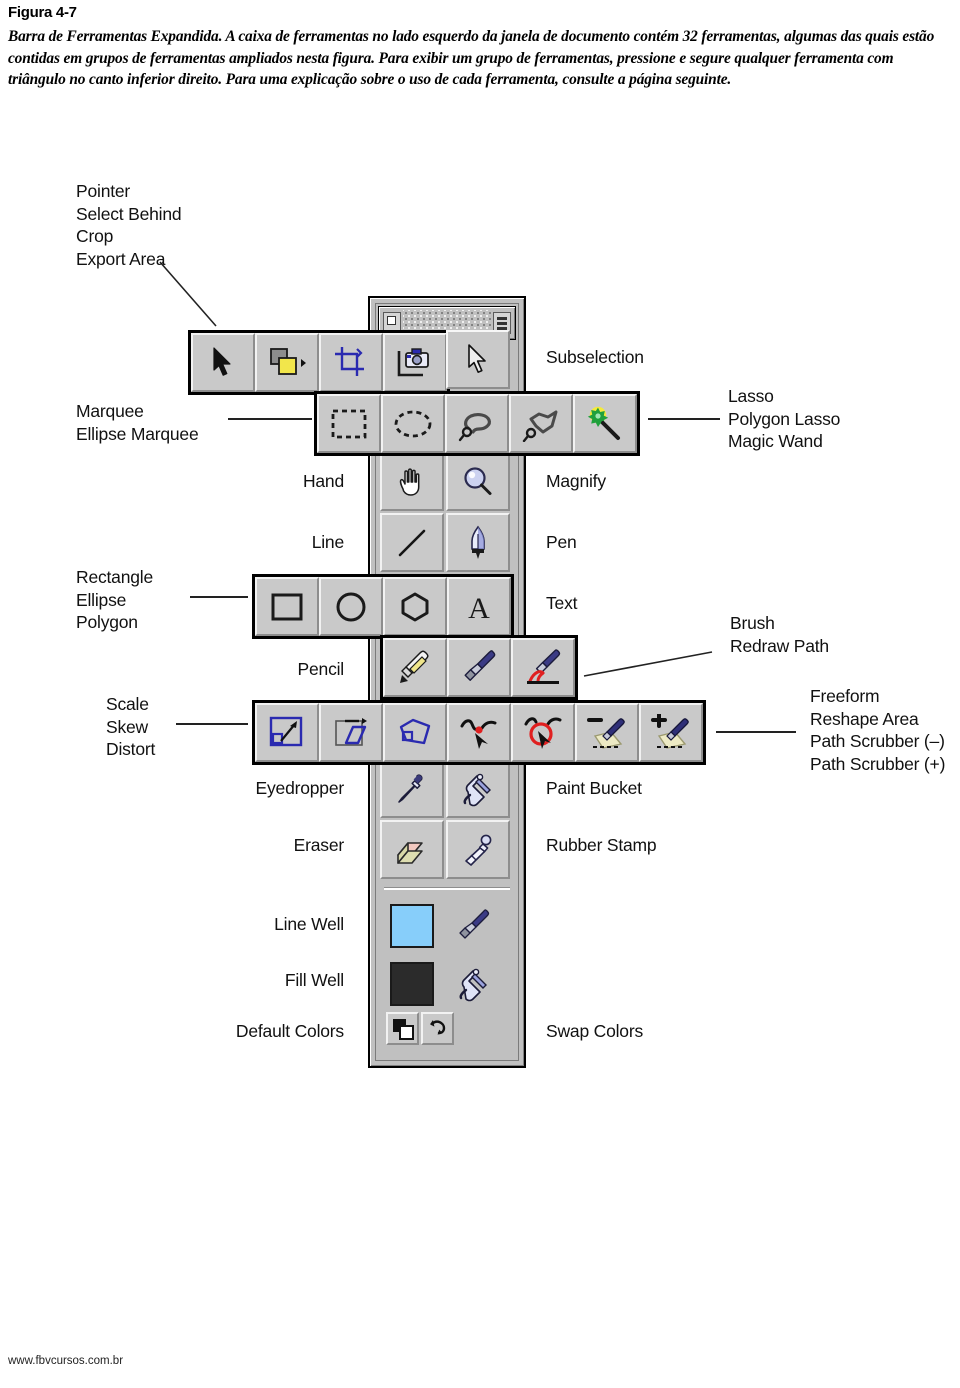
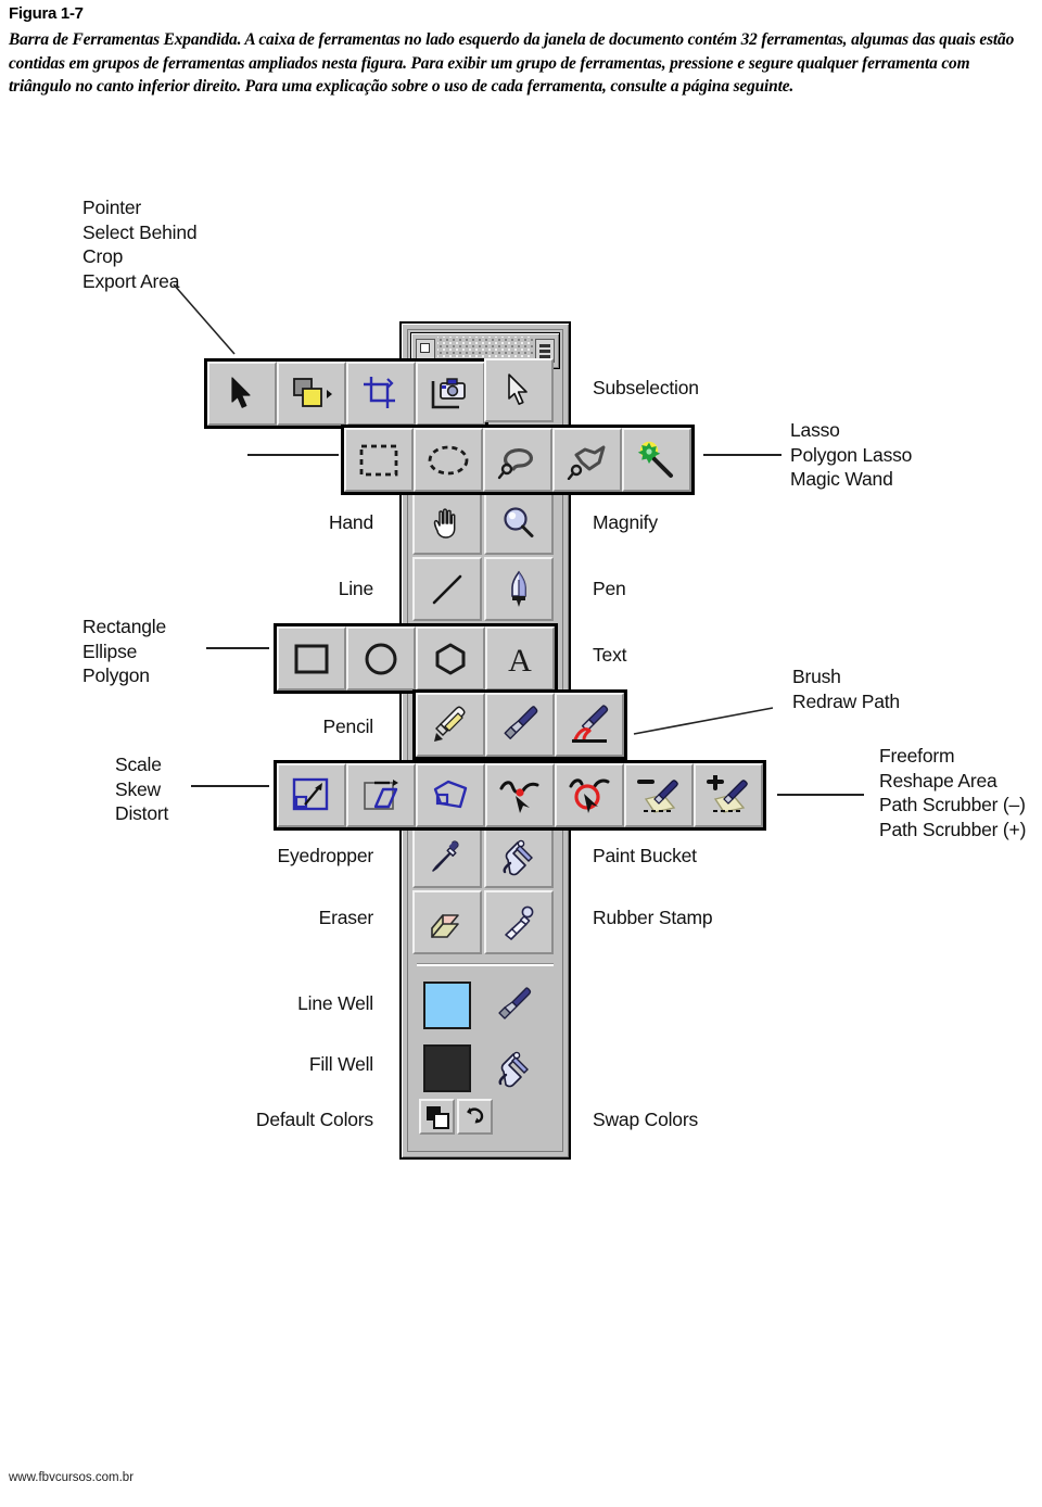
- Figura 4-7
+ Figura 1-7
  Barra de Ferramentas Expandida. A caixa de ferramentas no lado esquerdo da janela de documento contém 32 ferramentas, algumas das quais estão contidas em grupos de ferramentas ampliados nesta figura. Para exibir um grupo de ferramentas, pressione e segure qualquer ferramenta com triângulo no canto inferior direito. Para uma explicação sobre o uso de cada ferramenta, consulte a página seguinte.
  A
  Pointer
  Select Behind
  Crop
  Export Area
  Subselection
- Marquee
- Ellipse Marquee
  Lasso
  Polygon Lasso
  Magic Wand
  Hand
  Magnify
  Line
  Pen
  Rectangle
  Ellipse
  Polygon
  Text
  Brush
  Redraw Path
  Pencil
  Scale
  Skew
  Distort
  Freeform
  Reshape Area
  Path Scrubber (–)
  Path Scrubber (+)
  Eyedropper
  Paint Bucket
  Eraser
  Rubber Stamp
  Line Well
  Fill Well
  Default Colors
  Swap Colors
  www.fbvcursos.com.br
